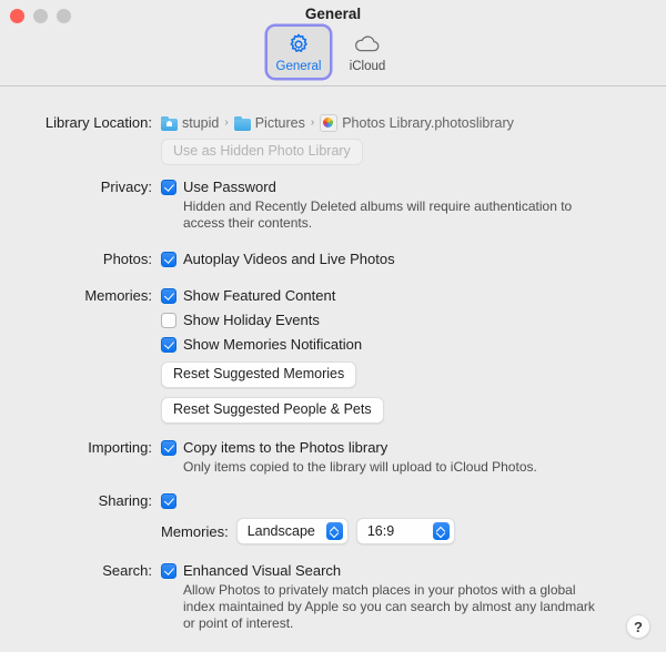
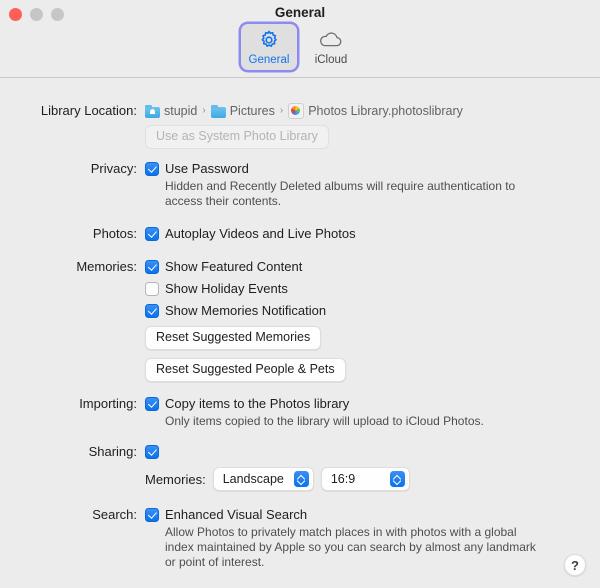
  General
  General
  iCloud
  Library Location:
  stupid
  ›
  Pictures
  ›
  Photos Library.photoslibrary
- Use as Hidden Photo Library
+ Use as System Photo Library
  Privacy:
  Use Password
  Hidden and Recently Deleted albums will require authentication to access their contents.
  Photos:
  Autoplay Videos and Live Photos
  Memories:
  Show Featured Content
  Show Holiday Events
  Show Memories Notification
  Reset Suggested Memories
  Reset Suggested People & Pets
  Importing:
  Copy items to the Photos library
  Only items copied to the library will upload to iCloud Photos.
  Sharing:
  Memories:
  Landscape
  16:9
  Search:
  Enhanced Visual Search
- Allow Photos to privately match places in your photos with a global index maintained by Apple so you can search by almost any landmark or point of interest.
+ Allow Photos to privately match places in with photos with a global index maintained by Apple so you can search by almost any landmark or point of interest.
  ?
